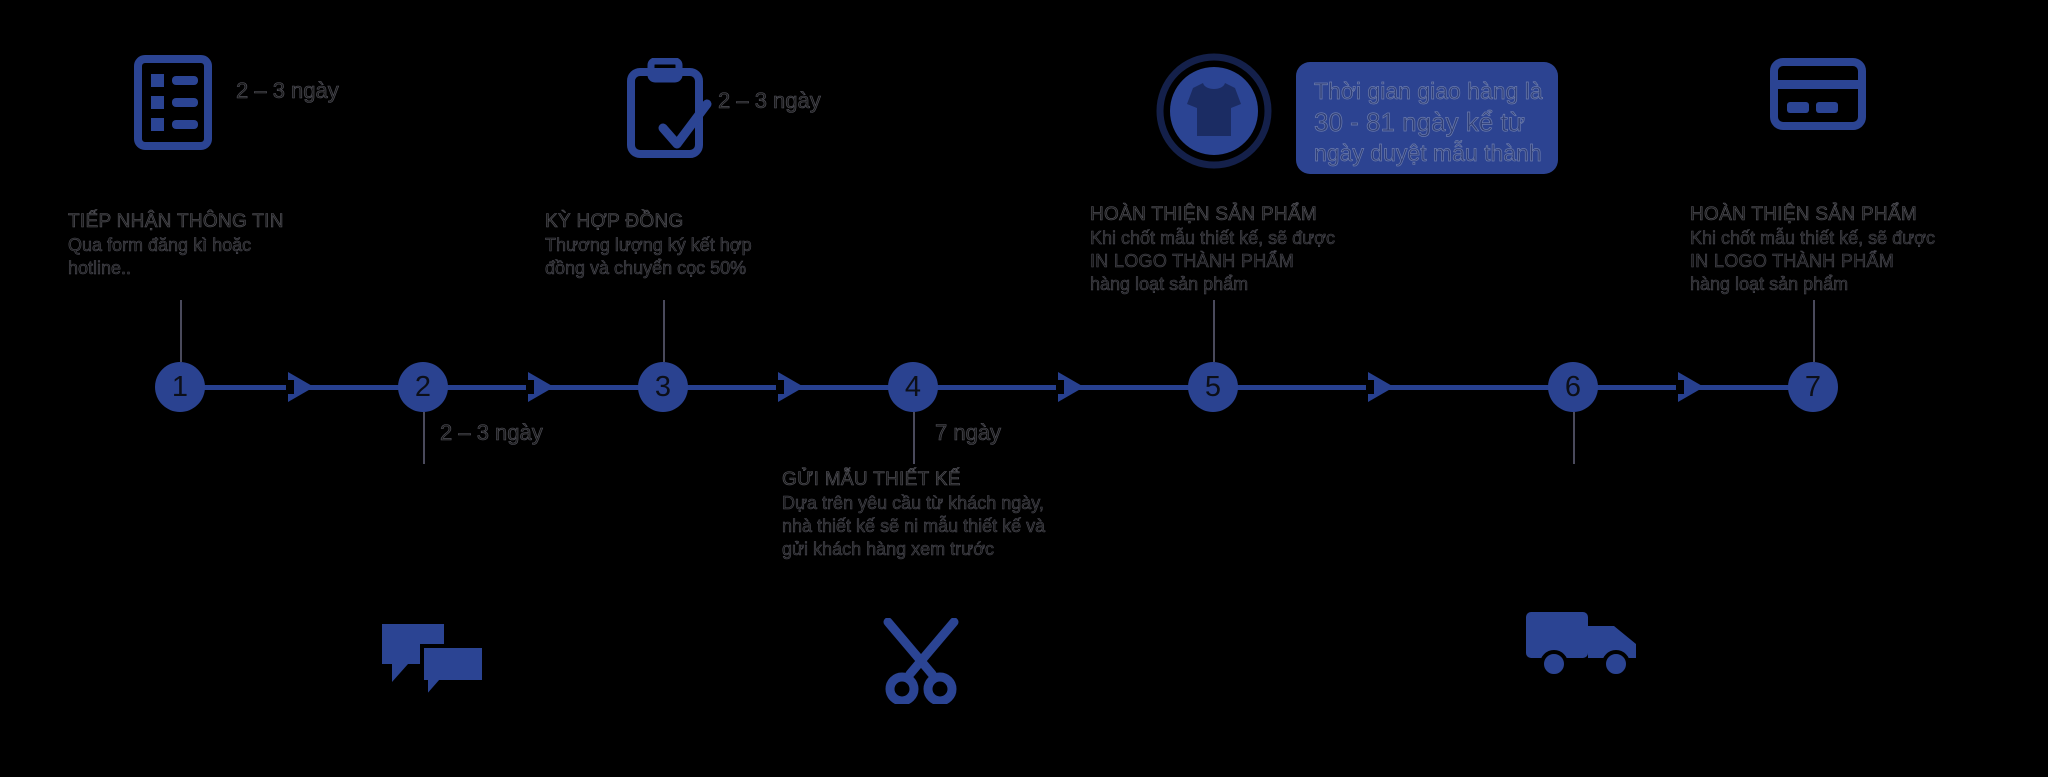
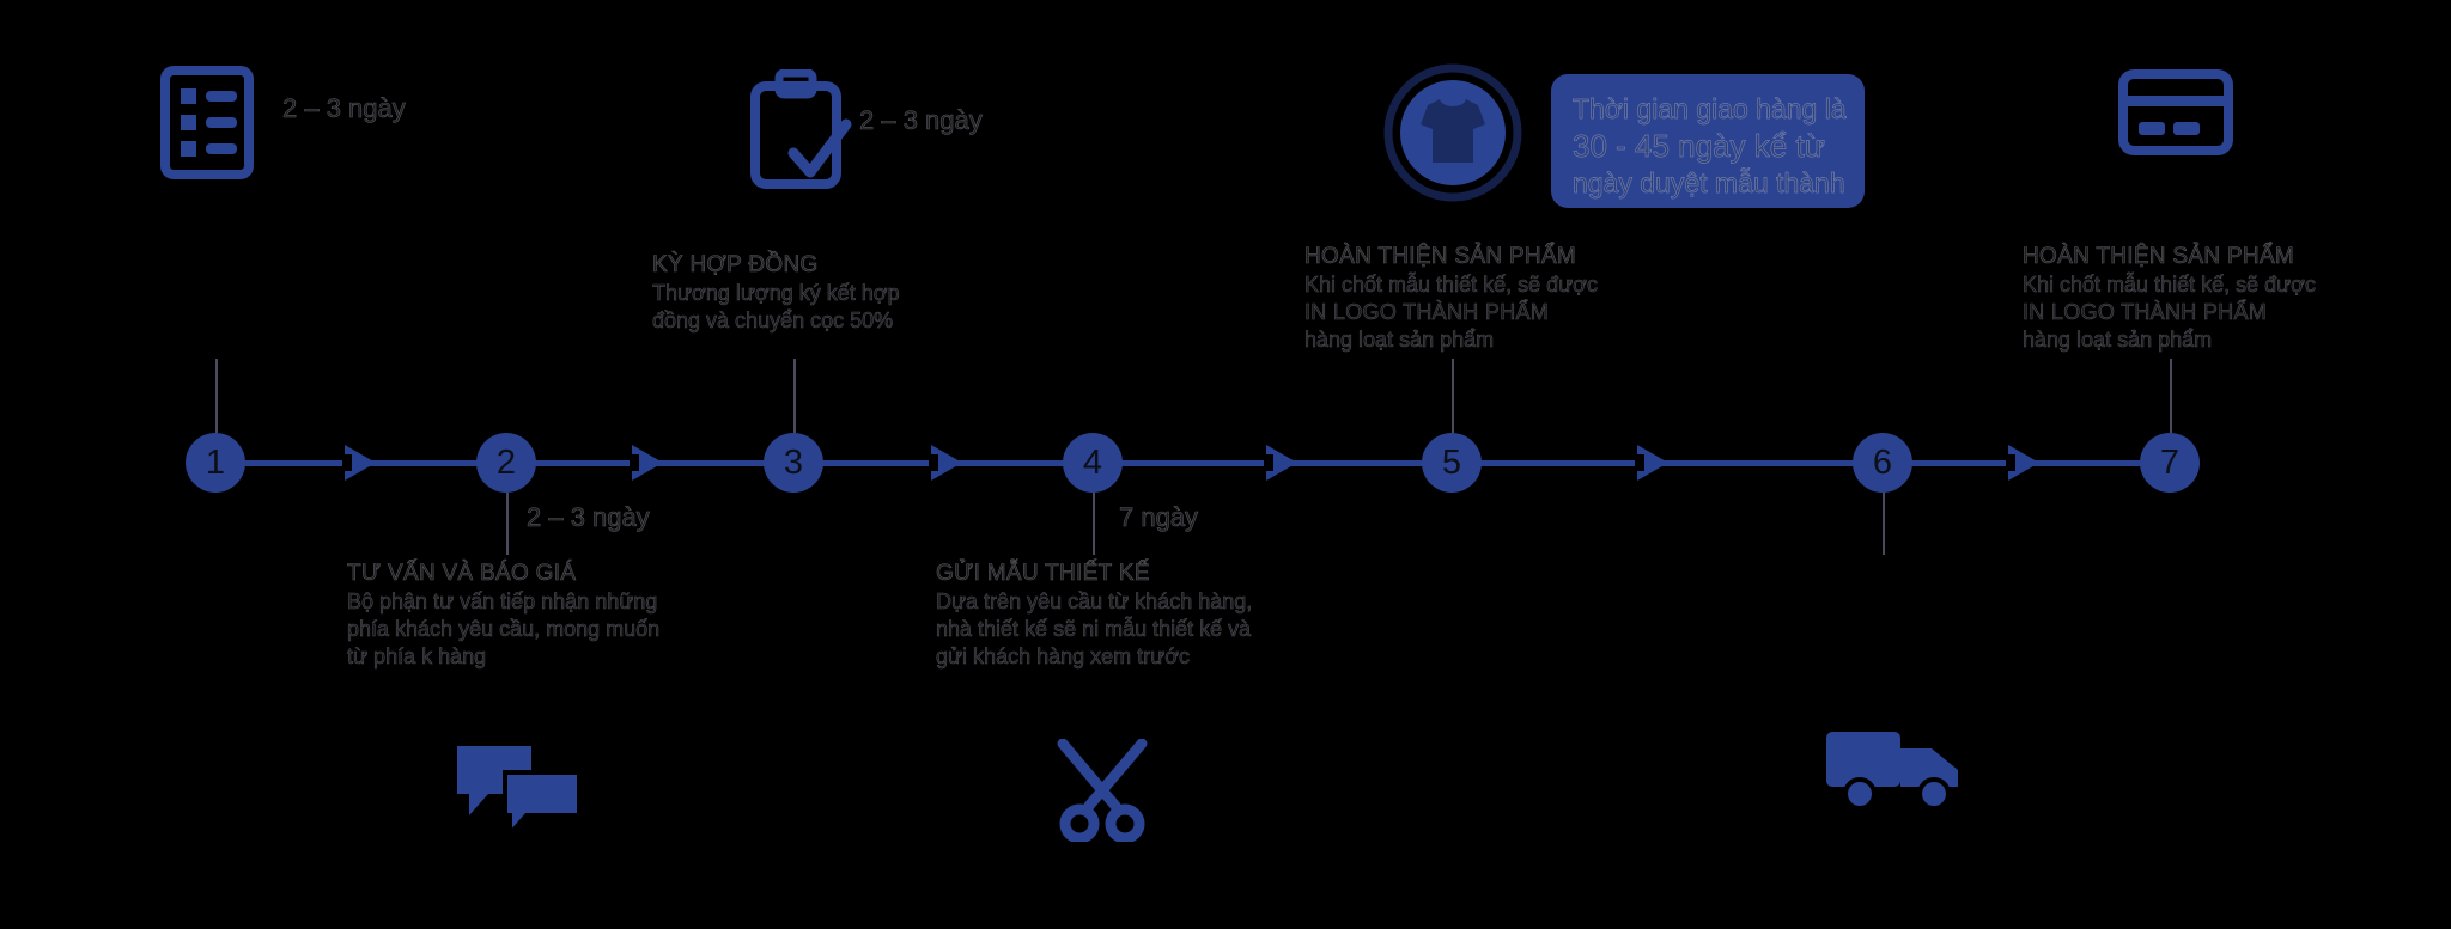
  Thời gian giao hàng là
- 30 - 81 ngày kể từ
+ 30 - 45 ngày kể từ
  ngày duyệt mẫu thành
  1
  2
  3
  4
  5
  6
  7
  2 – 3 ngày
  2 – 3 ngày
  2 – 3 ngày
  7 ngày
- TIẾP NHẬN THÔNG TIN
- Qua form đăng kì hoặc
- hotline..
  KỲ HỢP ĐỒNG
  Thương lượng ký kết hợp
  đồng và chuyển cọc 50%
  HOÀN THIỆN SẢN PHẨM
  Khi chốt mẫu thiết kế, sẽ được
  IN LOGO THÀNH PHẨM
  hàng loạt sản phẩm
  HOÀN THIỆN SẢN PHẨM
  Khi chốt mẫu thiết kế, sẽ được
  IN LOGO THÀNH PHẨM
  hàng loạt sản phẩm
+ TƯ VẤN VÀ BÁO GIÁ
+ Bộ phận tư vấn tiếp nhận những
+ phía khách yêu cầu, mong muốn
+ từ phía k hàng
  GỬI MẪU THIẾT KẾ
- Dựa trên yêu cầu từ khách ngày,
+ Dựa trên yêu cầu từ khách hàng,
  nhà thiết kế sẽ ni mẫu thiết kế và
  gửi khách hàng xem trước
